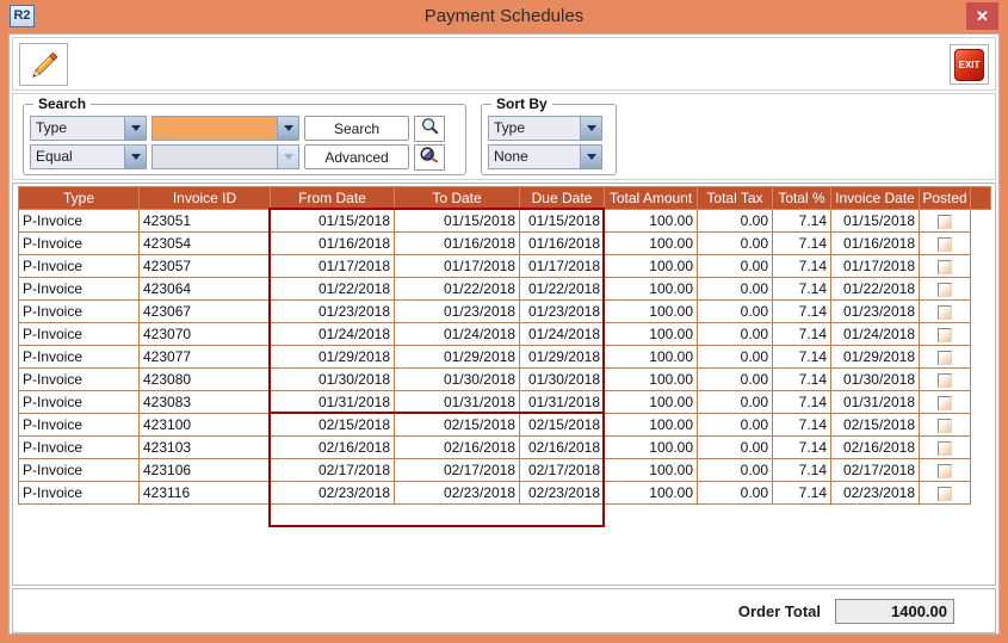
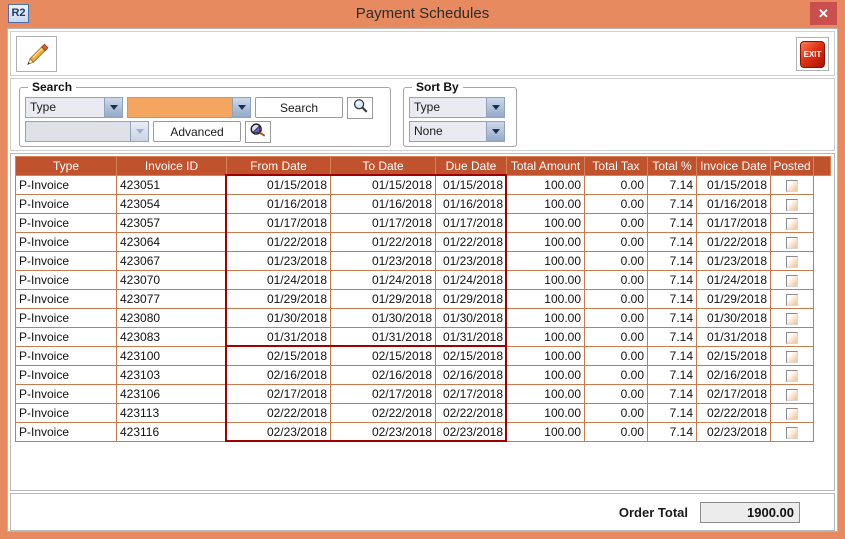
  R2
  Payment Schedules
  ✕
  EXIT
  Search
  Type
  Search
- Equal
  Advanced
  Sort By
  Type
  None
  Type	Invoice ID	From Date	To Date	Due Date	Total Amount	Total Tax	Total %	Invoice Date	Posted
  P-Invoice	423051	01/15/2018	01/15/2018	01/15/2018	100.00	0.00	7.14	01/15/2018
  P-Invoice	423054	01/16/2018	01/16/2018	01/16/2018	100.00	0.00	7.14	01/16/2018
  P-Invoice	423057	01/17/2018	01/17/2018	01/17/2018	100.00	0.00	7.14	01/17/2018
  P-Invoice	423064	01/22/2018	01/22/2018	01/22/2018	100.00	0.00	7.14	01/22/2018
  P-Invoice	423067	01/23/2018	01/23/2018	01/23/2018	100.00	0.00	7.14	01/23/2018
  P-Invoice	423070	01/24/2018	01/24/2018	01/24/2018	100.00	0.00	7.14	01/24/2018
  P-Invoice	423077	01/29/2018	01/29/2018	01/29/2018	100.00	0.00	7.14	01/29/2018
  P-Invoice	423080	01/30/2018	01/30/2018	01/30/2018	100.00	0.00	7.14	01/30/2018
  P-Invoice	423083	01/31/2018	01/31/2018	01/31/2018	100.00	0.00	7.14	01/31/2018
  P-Invoice	423100	02/15/2018	02/15/2018	02/15/2018	100.00	0.00	7.14	02/15/2018
  P-Invoice	423103	02/16/2018	02/16/2018	02/16/2018	100.00	0.00	7.14	02/16/2018
  P-Invoice	423106	02/17/2018	02/17/2018	02/17/2018	100.00	0.00	7.14	02/17/2018
+ P-Invoice	423113	02/22/2018	02/22/2018	02/22/2018	100.00	0.00	7.14	02/22/2018
  P-Invoice	423116	02/23/2018	02/23/2018	02/23/2018	100.00	0.00	7.14	02/23/2018
  Order Total
- 1400.00
+ 1900.00
